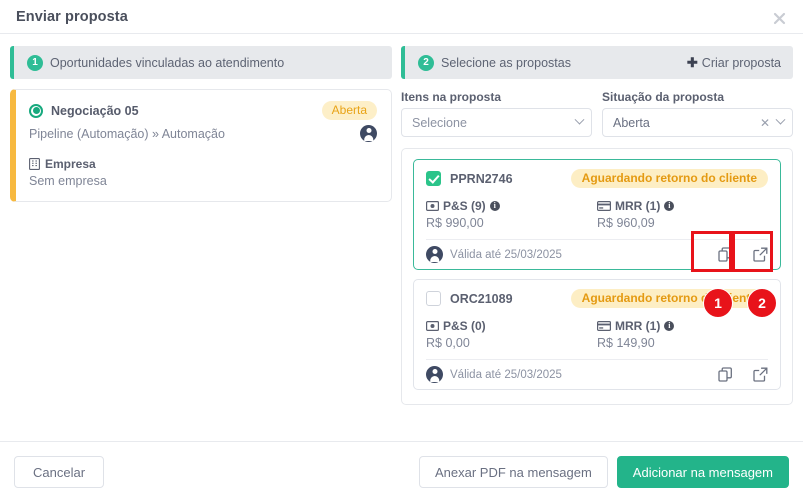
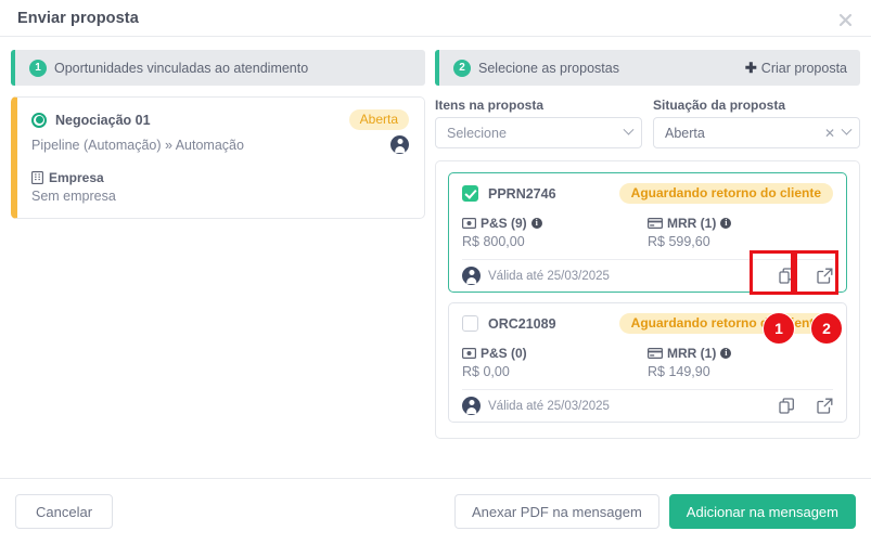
  Enviar proposta
  1
  Oportunidades vinculadas ao atendimento
- Negociação 05
+ Negociação 01
  Aberta
  Pipeline (Automação) » Automação
  Empresa
  Sem empresa
  2
  Selecione as propostas
  ✚
  Criar proposta
  Itens na proposta
  Selecione
  Situação da proposta
  Aberta
  ✕
  PPRN2746
  Aguardando retorno do cliente
  P&S (9)
  i
- R$ 990,00
+ R$ 800,00
  MRR (1)
  i
- R$ 960,09
+ R$ 599,60
  Válida até 25/03/2025
  ORC21089
  Aguardando retornoen
  P&S (0)
  R$ 0,00
  MRR (1)
  i
  R$ 149,90
  Válida até 25/03/2025
  1
  2
  Cancelar
  Anexar PDF na mensagem
  Adicionar na mensagem
